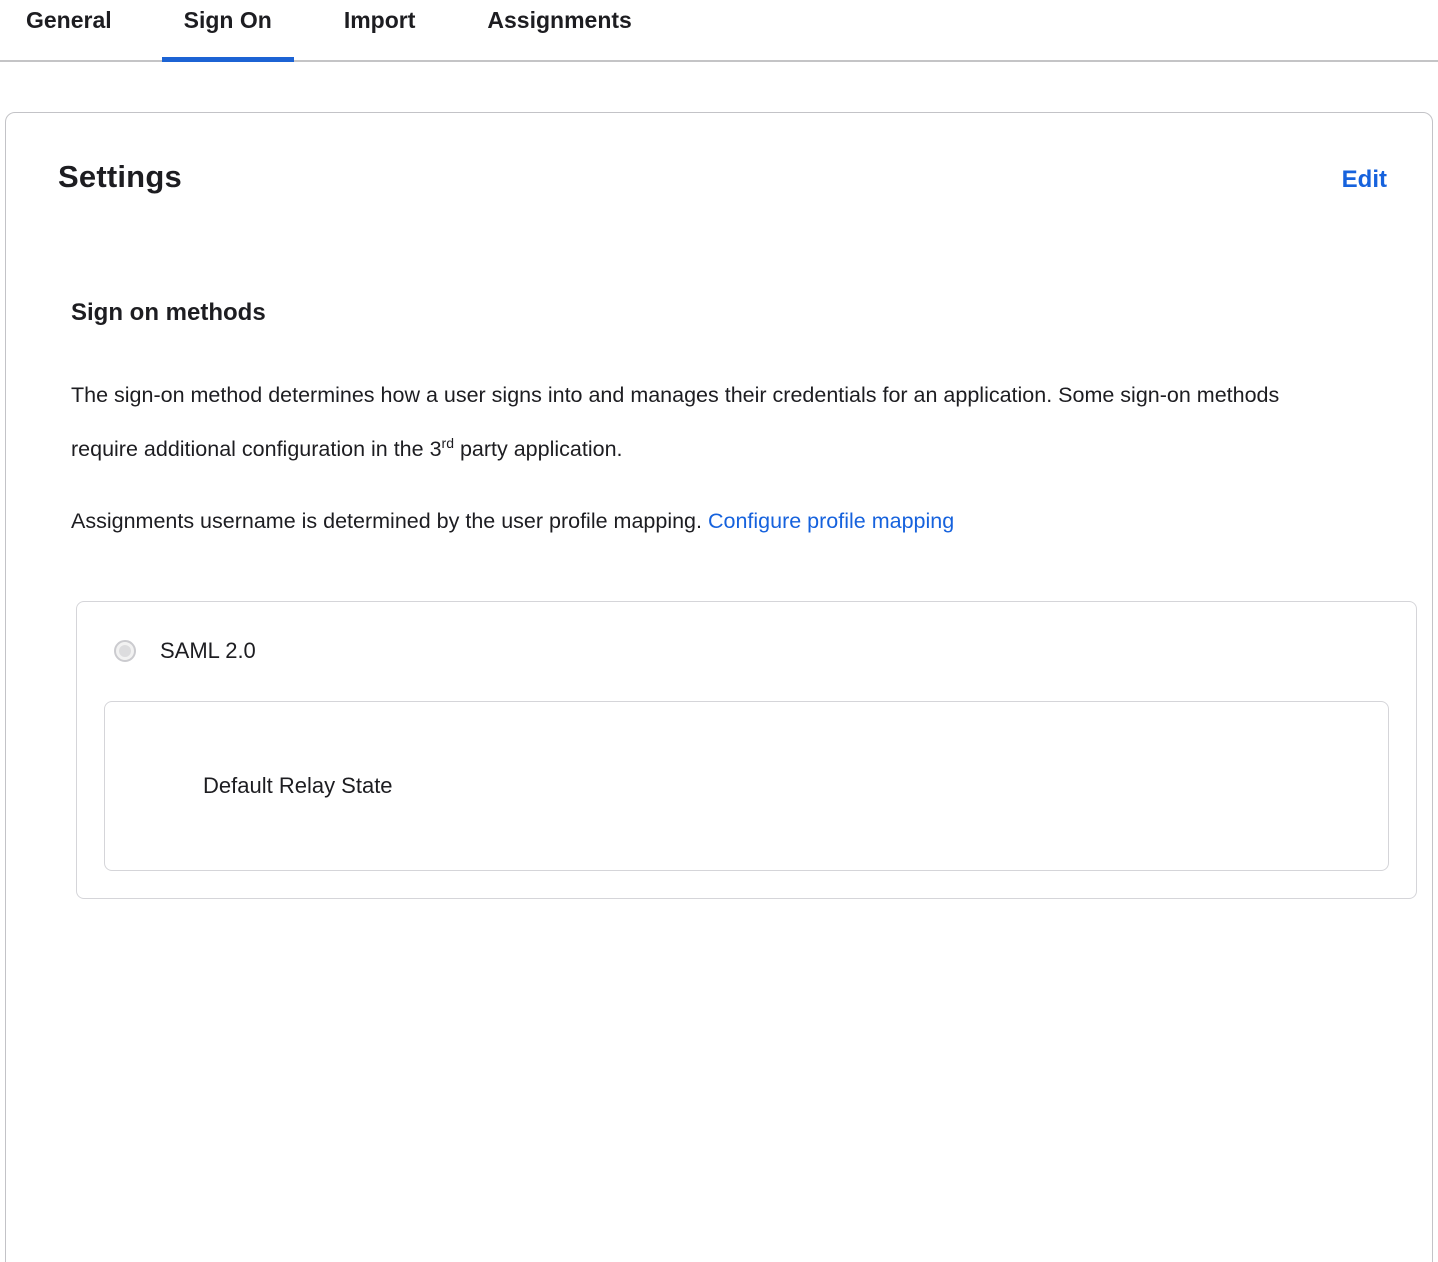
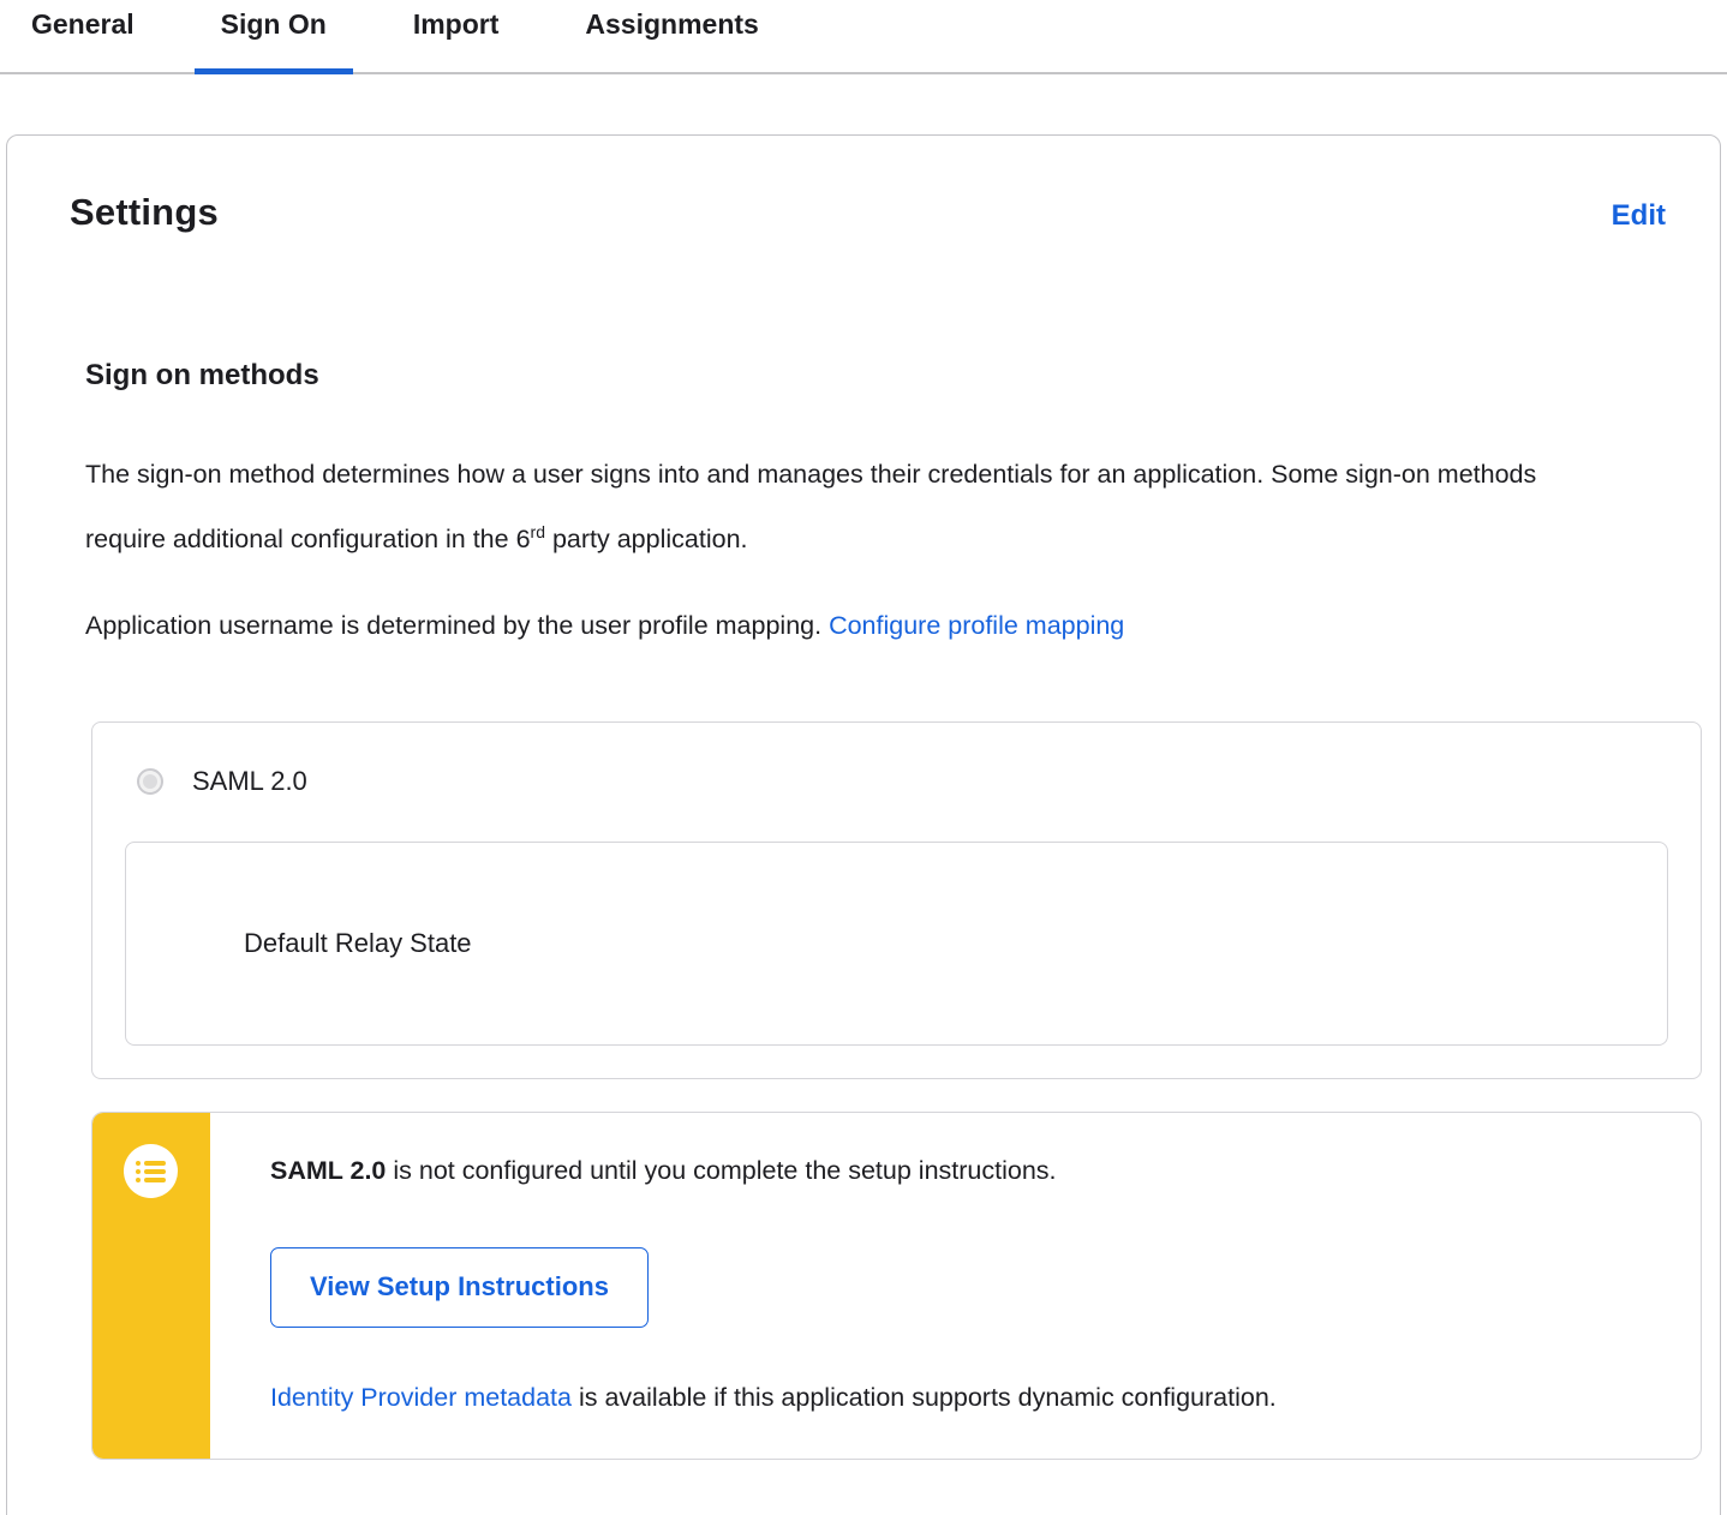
  General
  Sign On
  Import
  Assignments
  Settings
  Edit
  Sign on methods
- The sign-on method determines how a user signs into and manages their credentials for an application. Some sign-on methods require additional configuration in the 3rd party application.
+ The sign-on method determines how a user signs into and manages their credentials for an application. Some sign-on methods require additional configuration in the 6rd party application.
- Assignments username is determined by the user profile mapping. Configure profile mapping
+ Application username is determined by the user profile mapping. Configure profile mapping
  SAML 2.0
  Default Relay State
+ SAML 2.0 is not configured until you complete the setup instructions.
+ View Setup Instructions
+ Identity Provider metadata is available if this application supports dynamic configuration.
